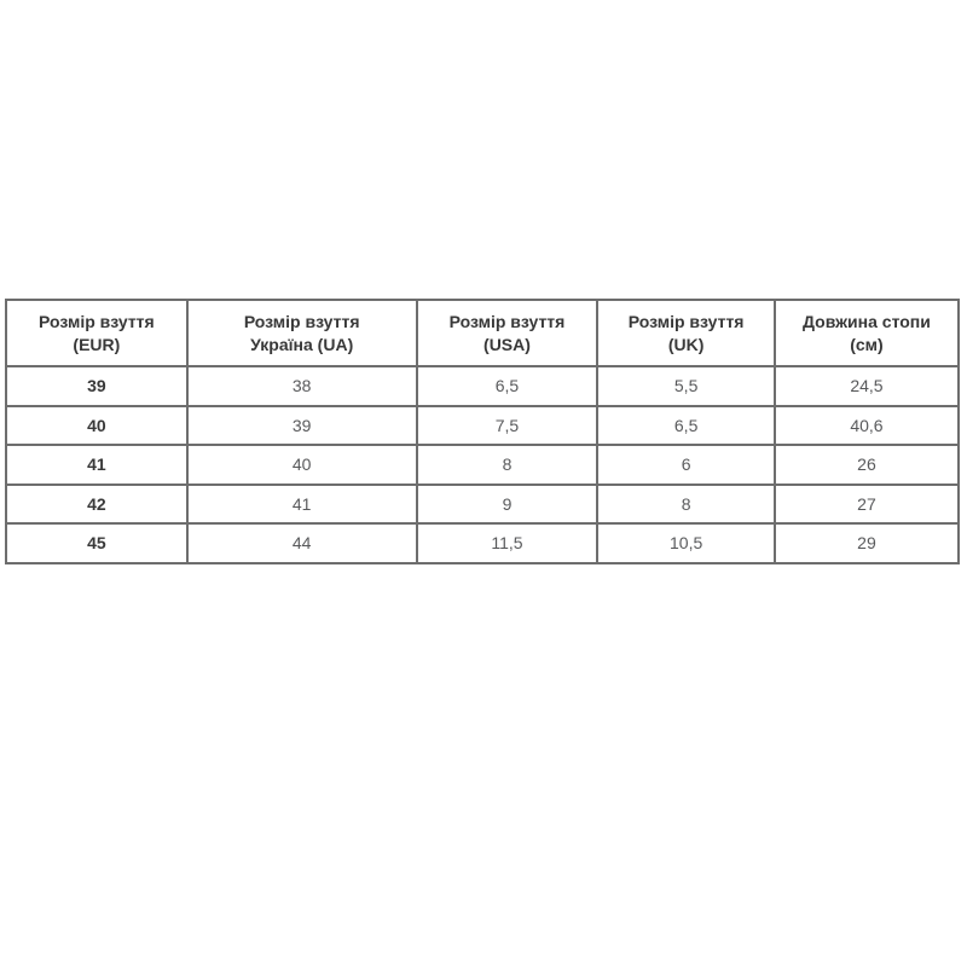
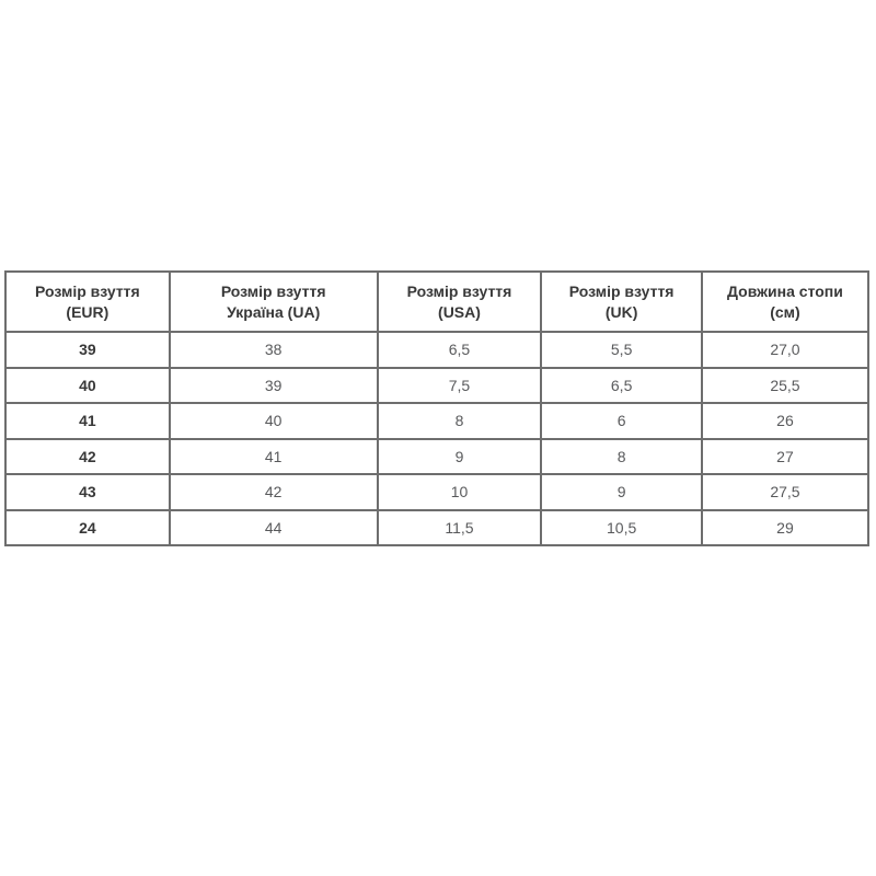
  Розмір взуття (EUR)	Розмір взуття Україна (UA)	Розмір взуття (USA)	Розмір взуття (UK)	Довжина стопи (см)
- 39	38	6,5	5,5	24,5
+ 39	38	6,5	5,5	27,0
- 40	39	7,5	6,5	40,6
+ 40	39	7,5	6,5	25,5
  41	40	8	6	26
  42	41	9	8	27
+ 43	42	10	9	27,5
- 45	44	11,5	10,5	29
+ 24	44	11,5	10,5	29
